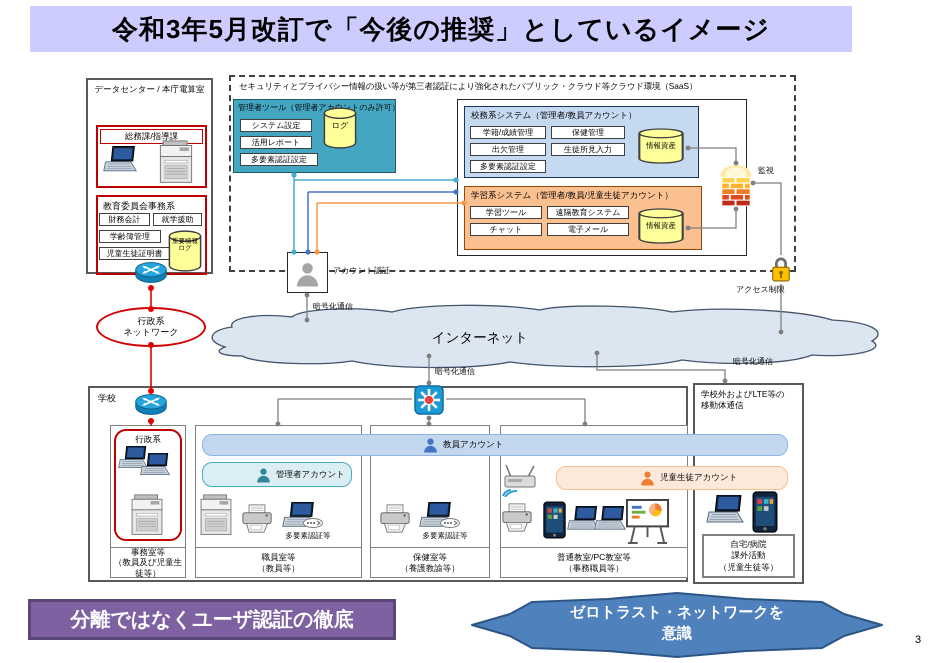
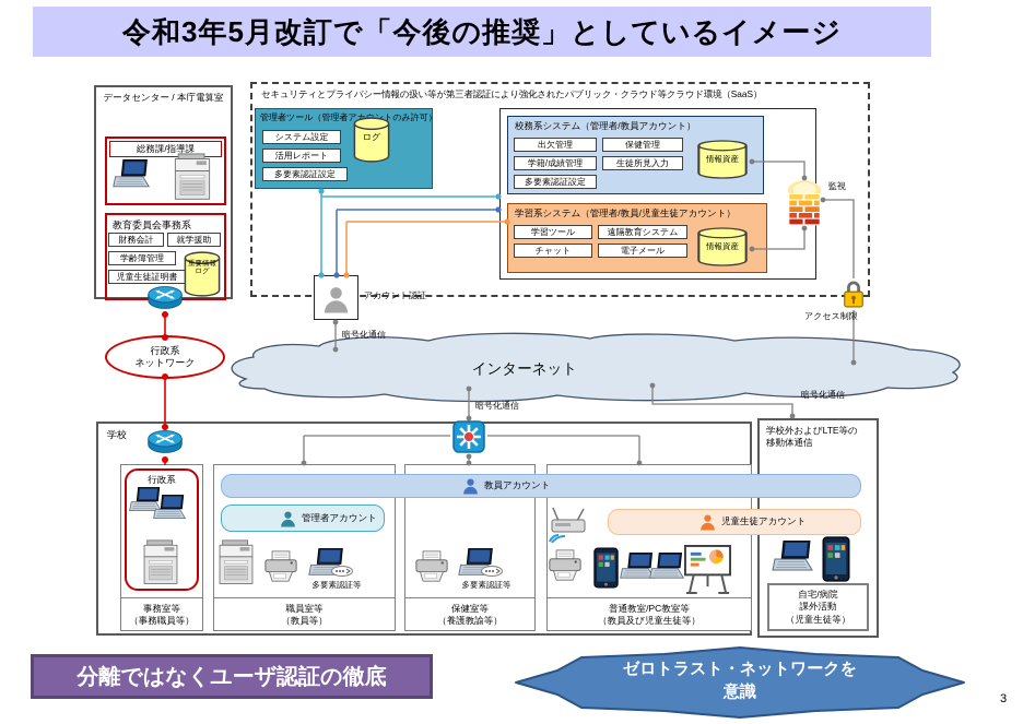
  令和3年5月改訂で「今後の推奨」としているイメージ
  データセンター / 本庁電算室
  総務課/指導課
  教育委員会事務系
  財務会計
  就学援助
  学齢簿管理
  児童生徒証明書
  行政系
  ネットワーク
  セキュリティとプライバシー情報の扱い等が第三者認証により強化されたパブリック・クラウド等クラウド環境（SaaS）
  管理者ツール（管理者アカントのみ許可）
  システム設定
  活用レポート
  多要素認証設定
  ログ
  校務系システム（管理者/教員アカウント）
- 学籍/成績管理
+ 出欠管理
  保健管理
- 出欠管理
+ 学籍/成績管理
  生徒所見入力
  多要素認証設定
  情報資産
  学習系システム（管理者/教員/児童生徒アカウント）
  学習ツール
  遠隔教育システム
  チャット
  電子メール
  情報資産
  監視
  アクセス制限
  アカウント認証
  暗号化通信
  暗号化通信
  暗号化通信
  インターネット
  学校
  事務室等
- （教員及び児童生徒等）
+ （事務職員等）
  行政系
  職員室等
  （教員等）
  多要素認証等
  保健室等
  （養護教諭等）
  多要素認証等
  普通教室/PC教室等
- （事務職員等）
+ （教員及び児童生徒等）
  教員アカウント
  管理者アカウント
  児童生徒アカウント
  学校外およびLTE等の
  移動体通信
  自宅/病院
  課外活動
  （児童生徒等）
  分離ではなくユーザ認証の徹底
  ゼロトラスト・ネットワークを
  意識
  3
